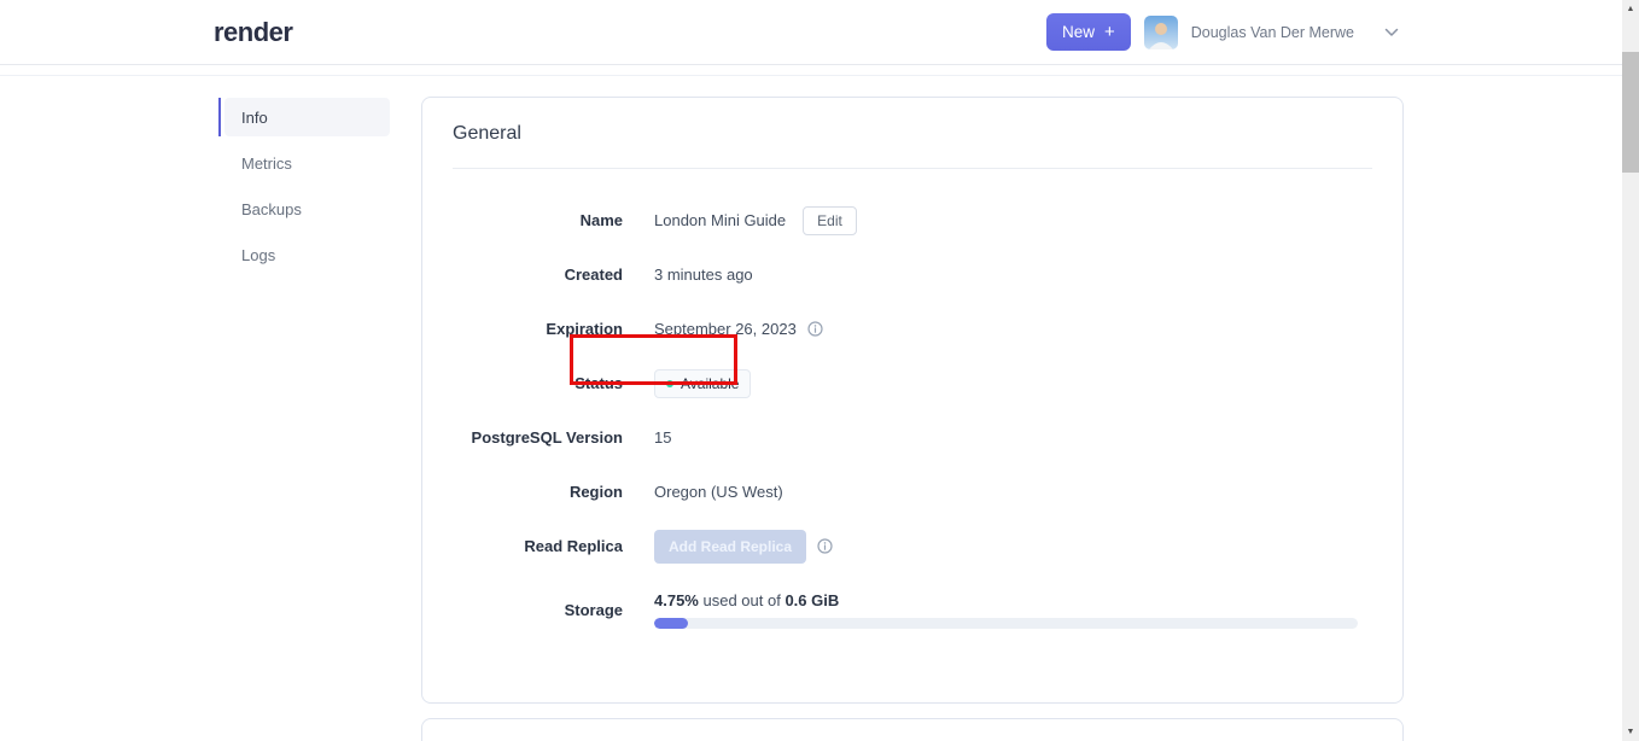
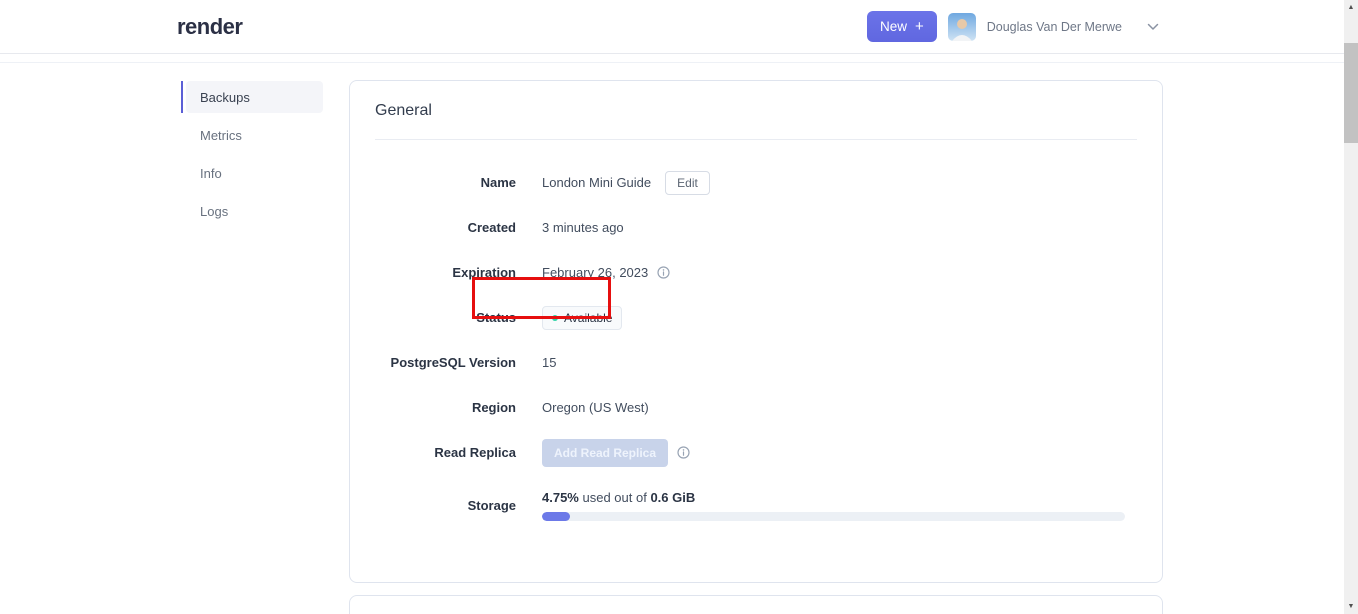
  render
  New
  +
  Douglas Van Der Merwe
- Info
+ Backups
  Metrics
- Backups
+ Info
  Logs
  General
  Name
  London Mini Guide
  Edit
  Created
  3 minutes ago
  Expiration
- September 26, 2023
+ February 26, 2023
  Status
  Available
  PostgreSQL Version
  15
  Region
  Oregon (US West)
  Read Replica
  Add Read Replica
  Storage
  4.75% used out of 0.6 GiB
